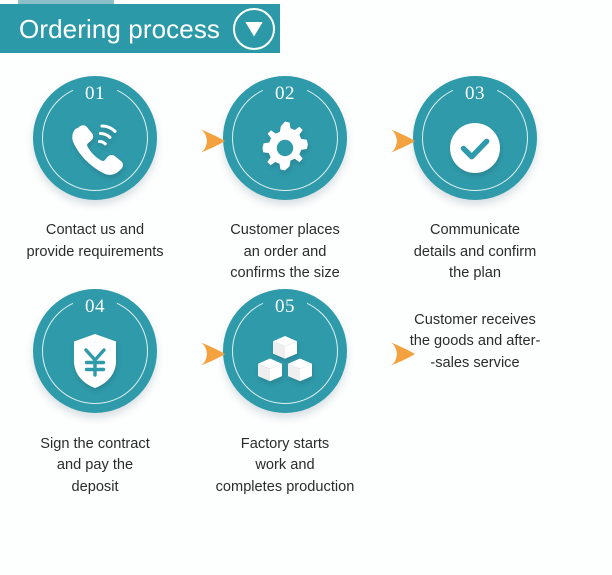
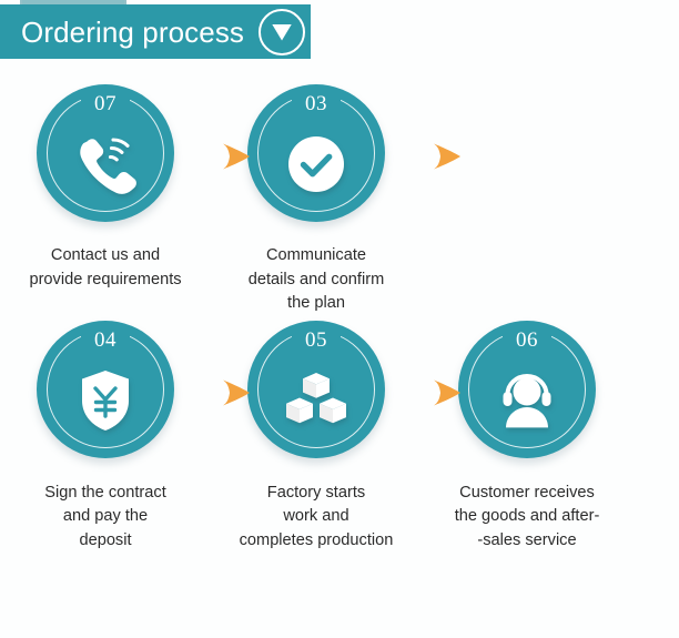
  Ordering process
- 01
+ 07
  Contact us and
  provide requirements
- 02
- Customer places
- an order and
- confirms the size
  03
  Communicate
  details and confirm
  the plan
  04
  Sign the contract
  and pay the
  deposit
  05
  Factory starts
  work and
  completes production
+ 06
  Customer receives
  the goods and after-
  -sales service
